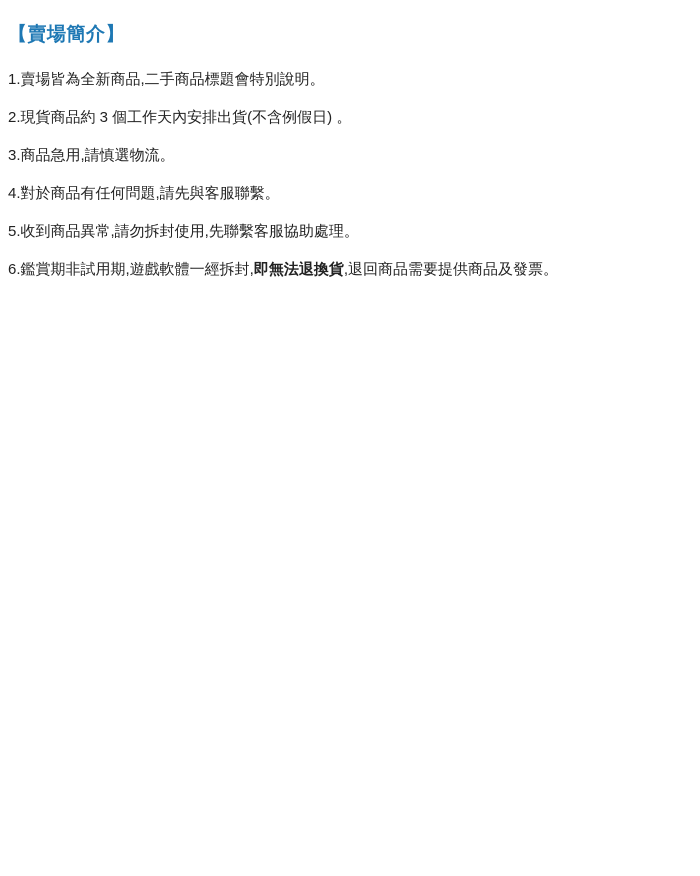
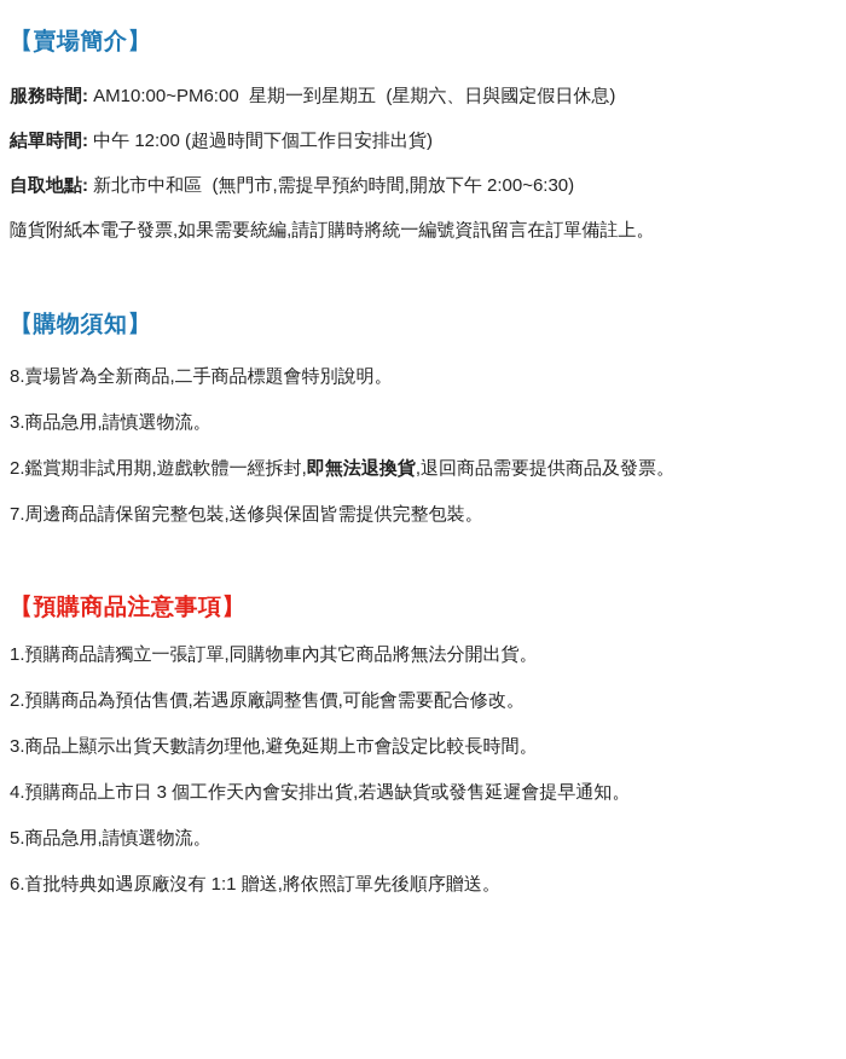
  【賣場簡介】
+ 服務時間: AM10:00~PM6:00 星期一到星期五 (星期六、日與國定假日休息)
+ 結單時間: 中午 12:00 (超過時間下個工作日安排出貨)
+ 自取地點: 新北市中和區 (無門市,需提早預約時間,開放下午 2:00~6:30)
+ 隨貨附紙本電子發票,如果需要統編,請訂購時將統一編號資訊留言在訂單備註上。
+ 【購物須知】
- 1.賣場皆為全新商品,二手商品標題會特別說明。
+ 8.賣場皆為全新商品,二手商品標題會特別說明。
- 2.現貨商品約 3 個工作天內安排出貨(不含例假日) 。
  3.商品急用,請慎選物流。
- 4.對於商品有任何問題,請先與客服聯繫。
- 5.收到商品異常,請勿拆封使用,先聯繫客服協助處理。
- 6.鑑賞期非試用期,遊戲軟體一經拆封,即無法退換貨,退回商品需要提供商品及發票。
+ 2.鑑賞期非試用期,遊戲軟體一經拆封,即無法退換貨,退回商品需要提供商品及發票。
+ 7.周邊商品請保留完整包裝,送修與保固皆需提供完整包裝。
+ 【預購商品注意事項】
+ 1.預購商品請獨立一張訂單,同購物車內其它商品將無法分開出貨。
+ 2.預購商品為預估售價,若遇原廠調整售價,可能會需要配合修改。
+ 3.商品上顯示出貨天數請勿理他,避免延期上市會設定比較長時間。
+ 4.預購商品上市日 3 個工作天內會安排出貨,若遇缺貨或發售延遲會提早通知。
+ 5.商品急用,請慎選物流。
+ 6.首批特典如遇原廠沒有 1:1 贈送,將依照訂單先後順序贈送。
